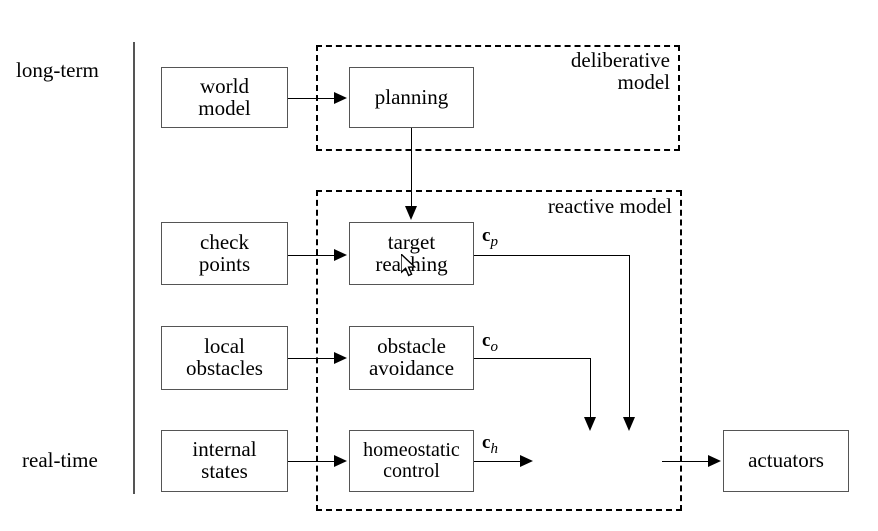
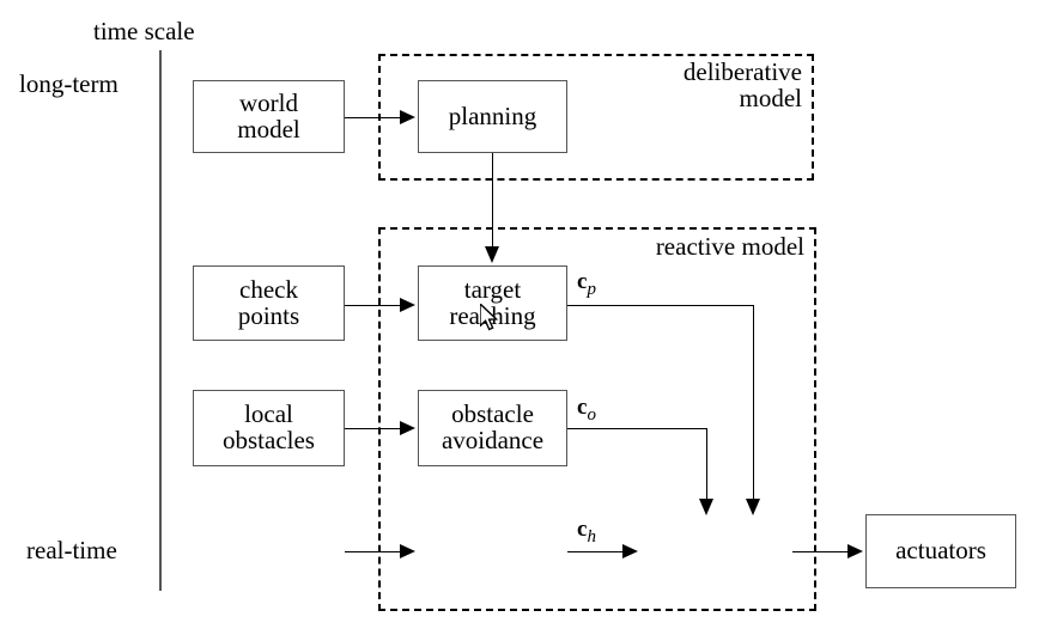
+ time scale
  long-term
  real-time
  deliberative
  model
  reactive model
  world
  model
  planning
  check
  points
  target
  reahing
  cp
  local
  obstacles
  obstacle
  avoidance
  co
- internal
- states
- homeostatic
- control
  ch
  actuators
